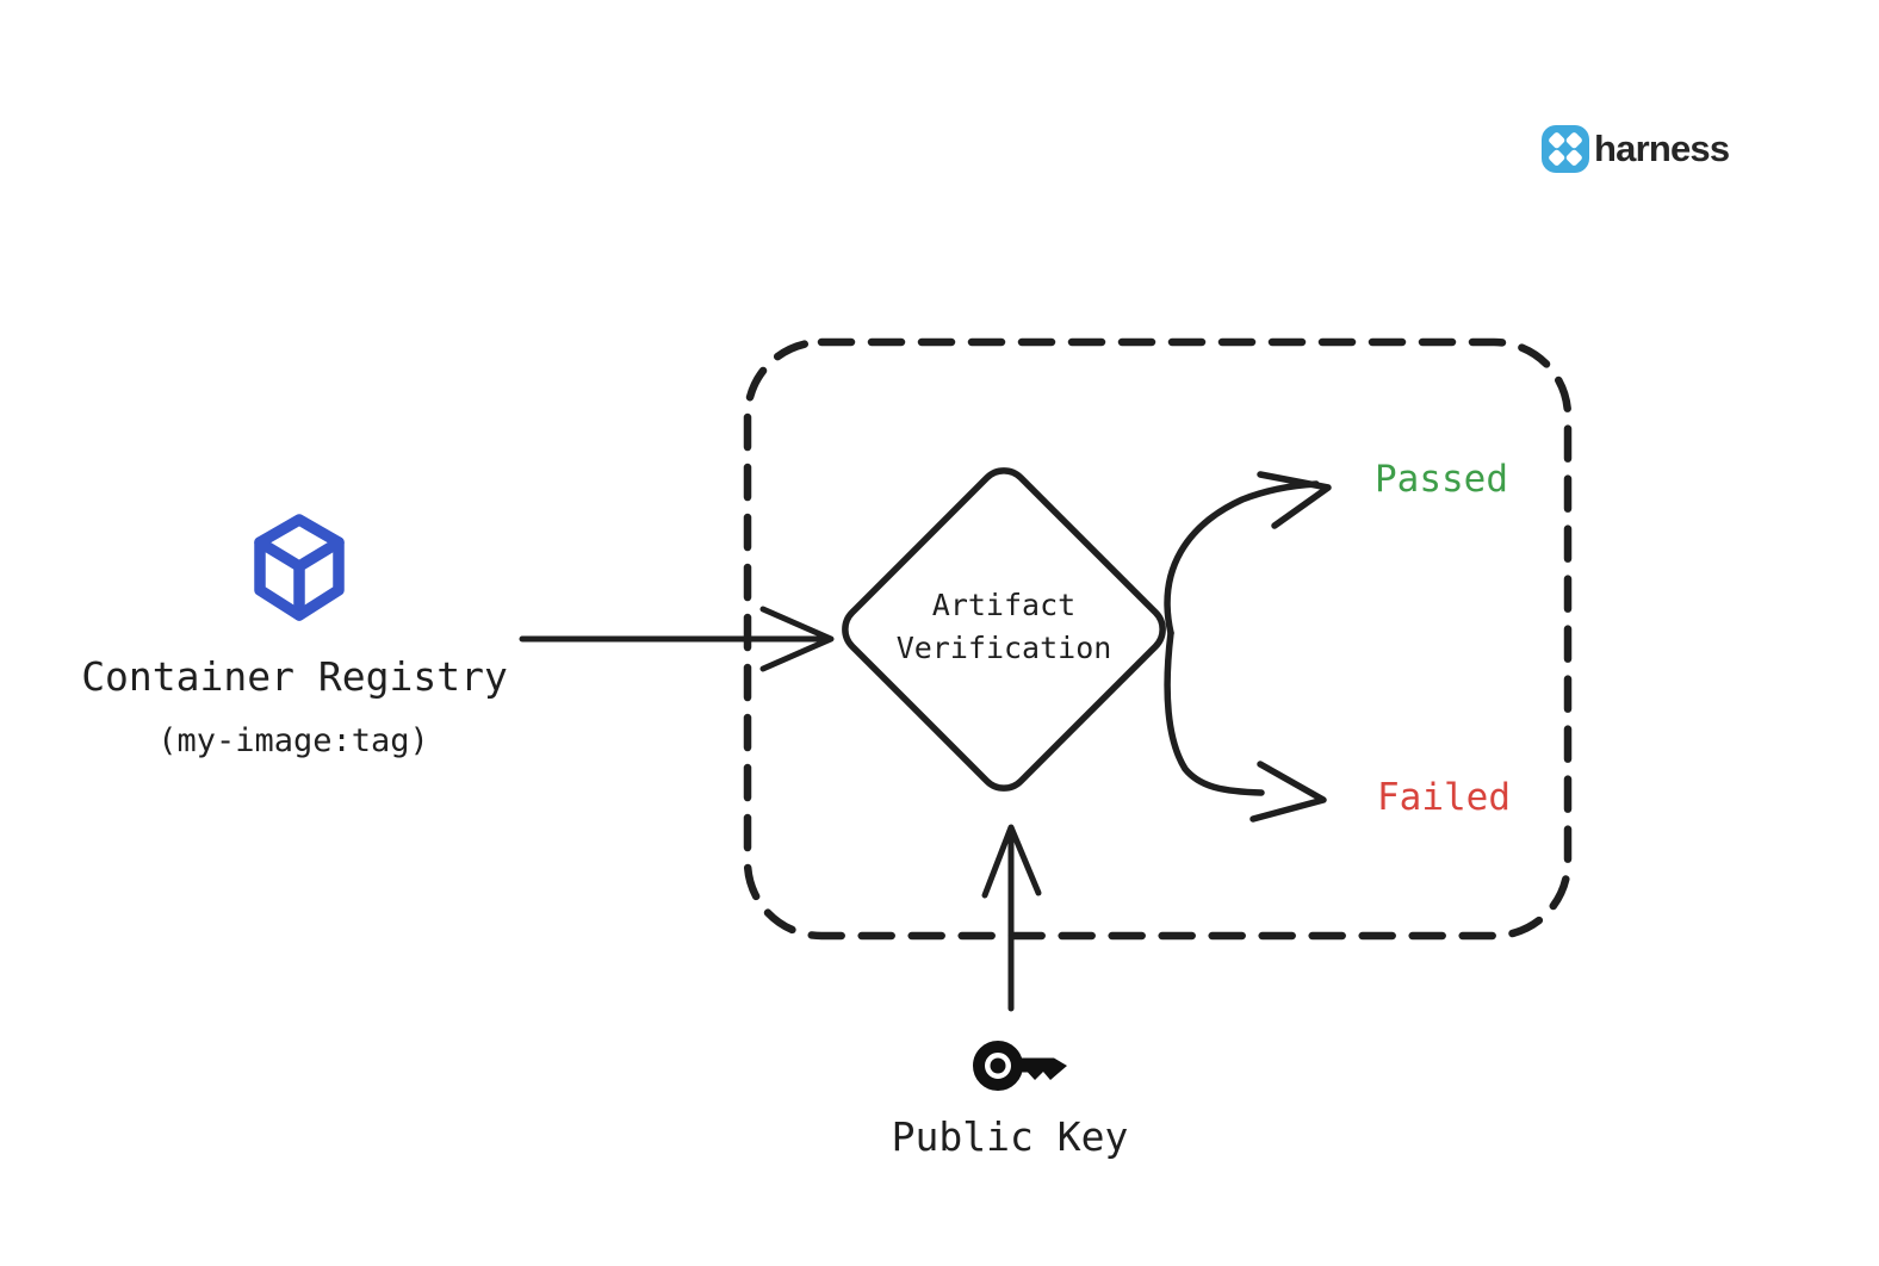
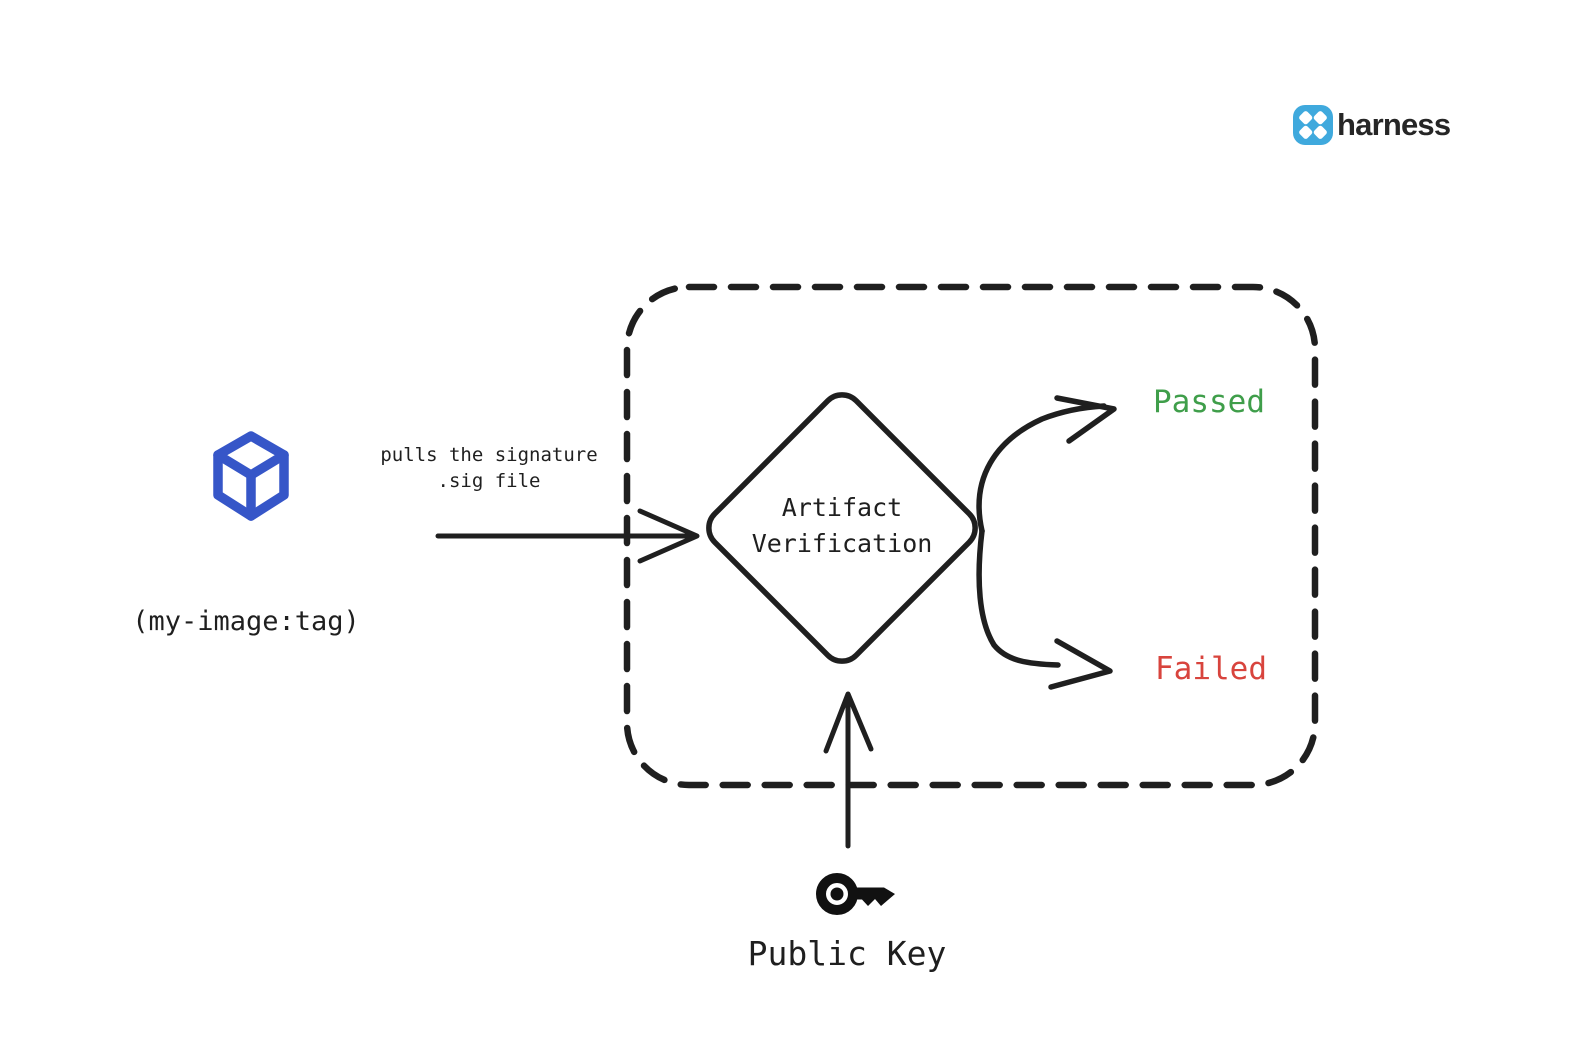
  harness
- Container Registry
  (my-image:tag)
+ pulls the signature
+ .sig file
  Artifact
  Verification
  Passed
  Failed
  Public Key
